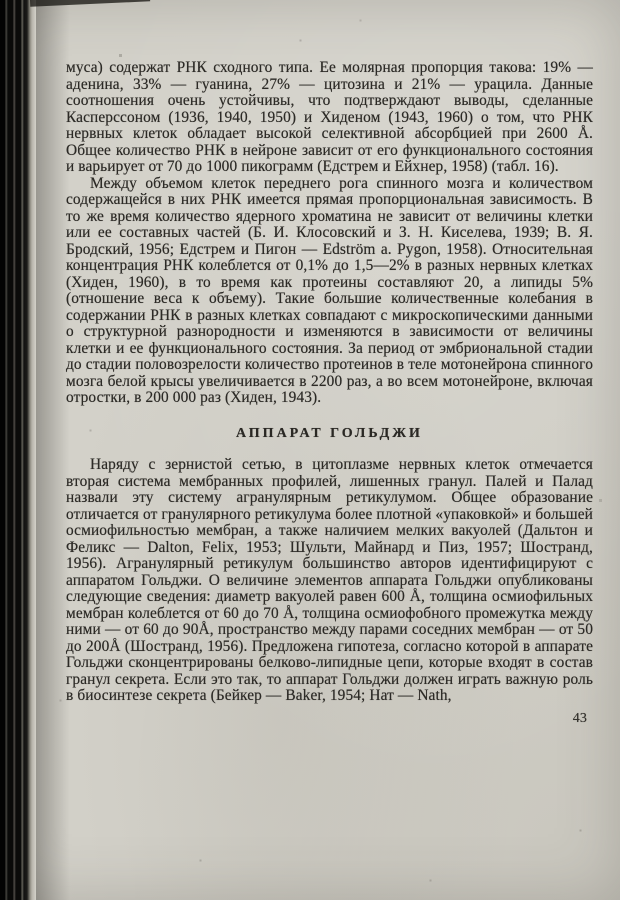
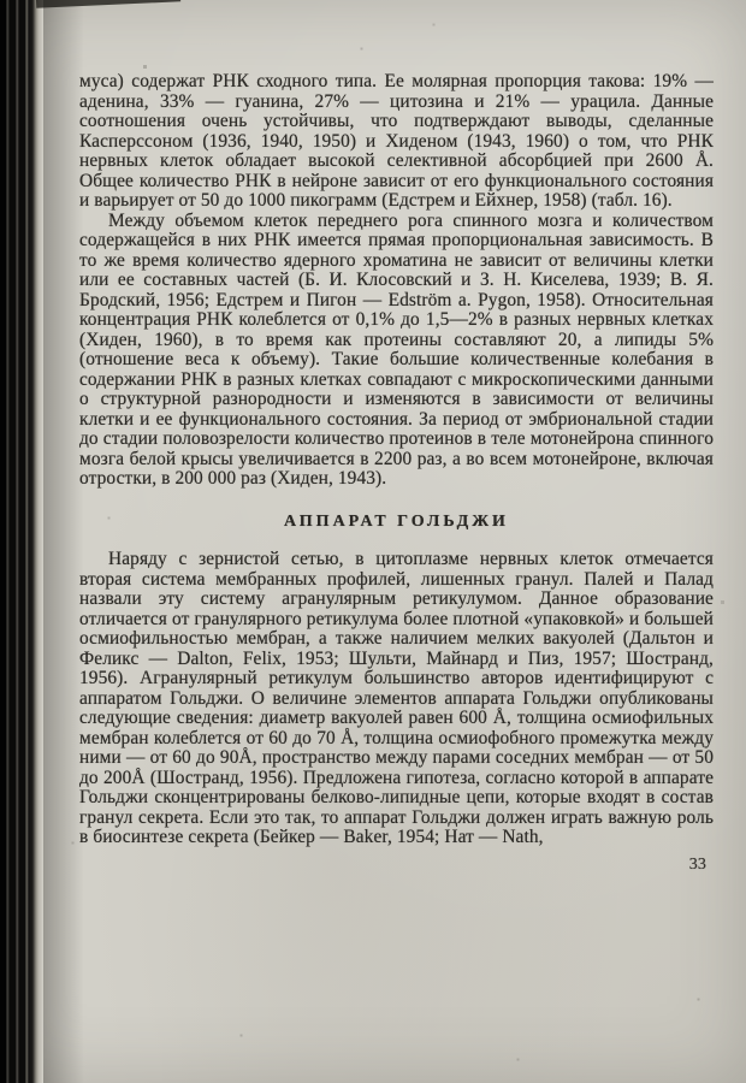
- муса) содержат РНК сходного типа. Ее молярная пропорция такова: 19% — аденина, 33% — гуанина, 27% — цитозина и 21% — урацила. Данные соотношения очень устойчивы, что подтверждают выводы, сделанные Касперссоном (1936, 1940, 1950) и Хиденом (1943, 1960) о том, что РНК нервных клеток обладает высокой селективной абсорбцией при 2600 Å. Общее количество РНК в нейроне зависит от его функционального состояния и варьирует от 70 до 1000 пикограмм (Едстрем и Ейхнер, 1958) (табл. 16).
+ муса) содержат РНК сходного типа. Ее молярная пропорция такова: 19% — аденина, 33% — гуанина, 27% — цитозина и 21% — урацила. Данные соотношения очень устойчивы, что подтверждают выводы, сделанные Касперссоном (1936, 1940, 1950) и Хиденом (1943, 1960) о том, что РНК нервных клеток обладает высокой селективной абсорбцией при 2600 Å. Общее количество РНК в нейроне зависит от его функционального состояния и варьирует от 50 до 1000 пикограмм (Едстрем и Ейхнер, 1958) (табл. 16).
  Между объемом клеток переднего рога спинного мозга и количеством содержащейся в них РНК имеется прямая пропорциональная зависимость. В то же время количество ядерного хроматина не зависит от величины клетки или ее составных частей (Б. И. Клосовский и З. Н. Киселева, 1939; В. Я. Бродский, 1956; Едстрем и Пигон — Edström a. Pygon, 1958). Относительная концентрация РНК колеблется от 0,1% до 1,5—2% в разных нервных клетках (Хиден, 1960), в то время как протеины составляют 20, а липиды 5% (отношение веса к объему). Такие большие количественные колебания в содержании РНК в разных клетках совпадают с микроскопическими данными о структурной разнородности и изменяются в зависимости от величины клетки и ее функционального состояния. За период от эмбриональной стадии до стадии половозрелости количество протеинов в теле мотонейрона спинного мозга белой крысы увеличивается в 2200 раз, а во всем мотонейроне, включая отростки, в 200 000 раз (Хиден, 1943).
  АППАРАТ ГОЛЬДЖИ
- Наряду с зернистой сетью, в цитоплазме нервных клеток отмечается вторая система мембранных профилей, лишенных гранул. Палей и Палад назвали эту систему агранулярным ретикулумом. Общее образование отличается от гранулярного ретикулума более плотной «упаковкой» и большей осмиофильностью мембран, а также наличием мелких вакуолей (Дальтон и Феликс — Dalton, Felix, 1953; Шульти, Майнард и Пиз, 1957; Шостранд, 1956). Агранулярный ретикулум большинство авторов идентифицируют с аппаратом Гольджи. О величине элементов аппарата Гольджи опубликованы следующие сведения: диаметр вакуолей равен 600 Å, толщина осмиофильных мембран колеблется от 60 до 70 Å, толщина осмиофобного промежутка между ними — от 60 до 90Å, пространство между парами соседних мембран — от 50 до 200Å (Шостранд, 1956). Предложена гипотеза, согласно которой в аппарате Гольджи сконцентрированы белково-липидные цепи, которые входят в состав гранул секрета. Если это так, то аппарат Гольджи должен играть важную роль в биосинтезе секрета (Бейкер — Baker, 1954; Нат — Nath,
+ Наряду с зернистой сетью, в цитоплазме нервных клеток отмечается вторая система мембранных профилей, лишенных гранул. Палей и Палад назвали эту систему агранулярным ретикулумом. Данное образование отличается от гранулярного ретикулума более плотной «упаковкой» и большей осмиофильностью мембран, а также наличием мелких вакуолей (Дальтон и Феликс — Dalton, Felix, 1953; Шульти, Майнард и Пиз, 1957; Шостранд, 1956). Агранулярный ретикулум большинство авторов идентифицируют с аппаратом Гольджи. О величине элементов аппарата Гольджи опубликованы следующие сведения: диаметр вакуолей равен 600 Å, толщина осмиофильных мембран колеблется от 60 до 70 Å, толщина осмиофобного промежутка между ними — от 60 до 90Å, пространство между парами соседних мембран — от 50 до 200Å (Шостранд, 1956). Предложена гипотеза, согласно которой в аппарате Гольджи сконцентрированы белково-липидные цепи, которые входят в состав гранул секрета. Если это так, то аппарат Гольджи должен играть важную роль в биосинтезе секрета (Бейкер — Baker, 1954; Нат — Nath,
- 43
+ 33
